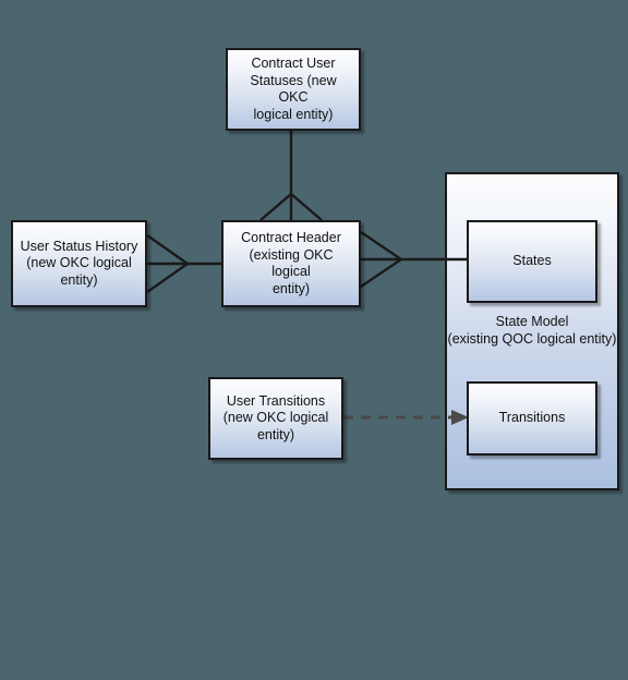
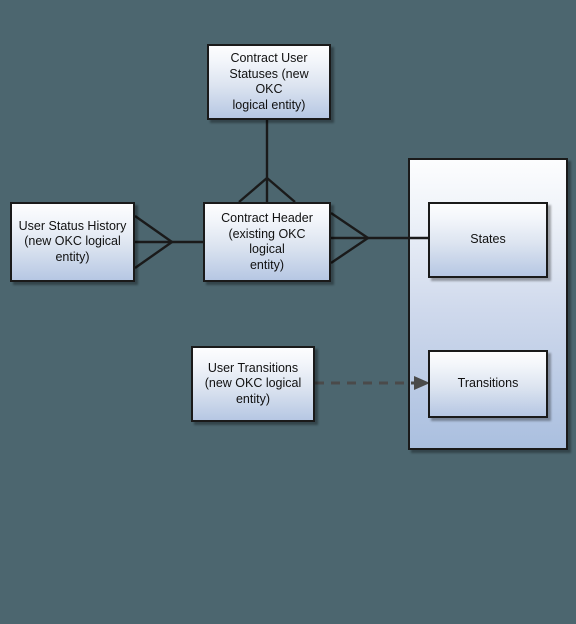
- State Model
- (existing QOC logical entity)
  Contract User
  Statuses (new OKC
  logical entity)
  User Status History
  (new OKC logical
  entity)
  Contract Header
  (existing OKC logical
  entity)
  User Transitions
  (new OKC logical
  entity)
  States
  Transitions
